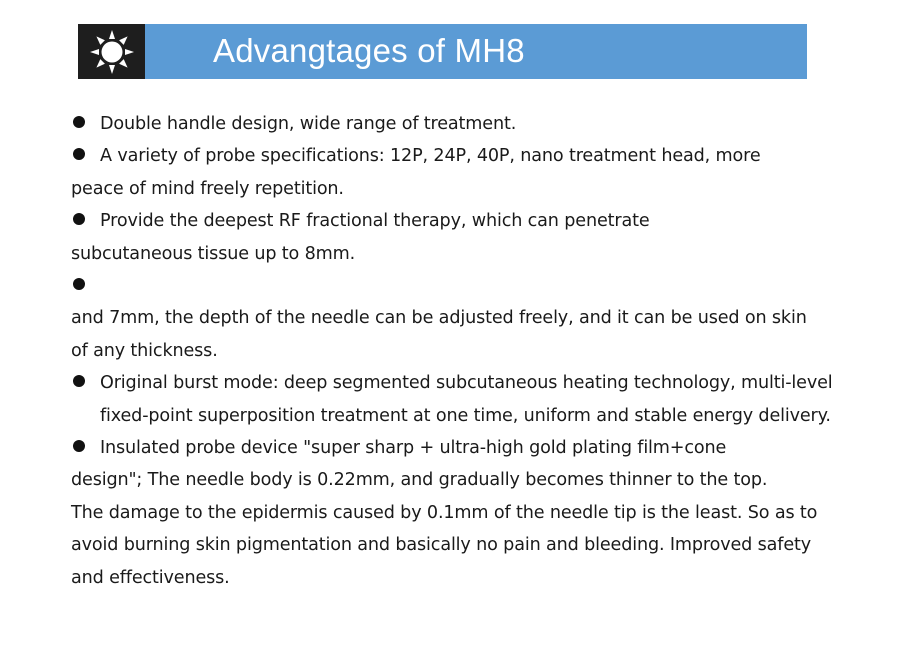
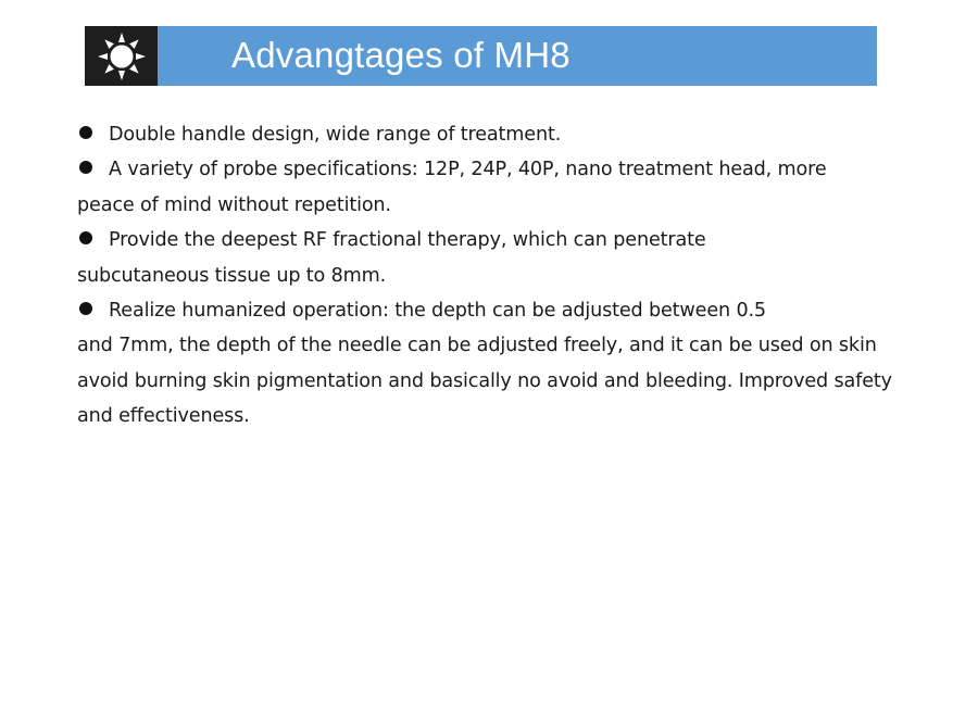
  Advangtages of MH8
  Double handle design, wide range of treatment.
  A variety of probe specifications: 12P, 24P, 40P, nano treatment head, more
- peace of mind freely repetition.
+ peace of mind without repetition.
  Provide the deepest RF fractional therapy, which can penetrate
  subcutaneous tissue up to 8mm.
+ Realize humanized operation: the depth can be adjusted between 0.5
  and 7mm, the depth of the needle can be adjusted freely, and it can be used on skin
- of any thickness.
- Original burst mode: deep segmented subcutaneous heating technology, multi-level fixed-point superposition treatment at one time, uniform and stable energy delivery.
- Insulated probe device "super sharp + ultra-high gold plating film+cone
- design"; The needle body is 0.22mm, and gradually becomes thinner to the top.
- The damage to the epidermis caused by 0.1mm of the needle tip is the least. So as to
- avoid burning skin pigmentation and basically no pain and bleeding. Improved safety
+ avoid burning skin pigmentation and basically no avoid and bleeding. Improved safety
  and effectiveness.
